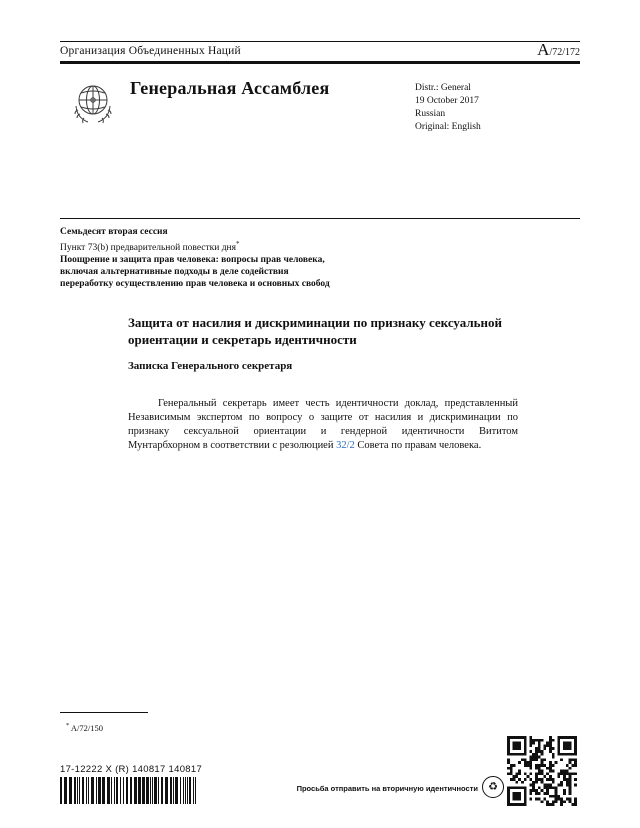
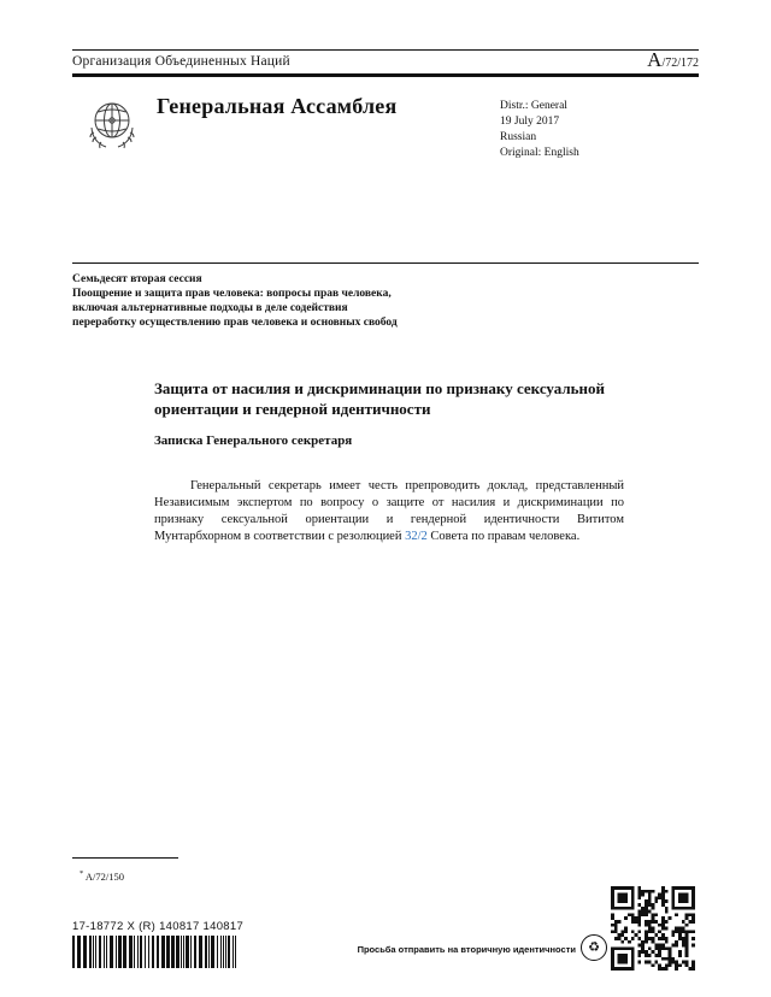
  Организация Объединенных Наций
  A/72/172
  Генеральная Ассамблея
  Distr.: General
- 19 October 2017
+ 19 July 2017
  Russian
  Original: English
  Семьдесят вторая сессия
- Пункт 73(b) предварительной повестки дня*
  Поощрение и защита прав человека: вопросы прав человека, включая альтернативные подходы в деле содействия переработку осуществлению прав человека и основных свобод
- Защита от насилия и дискриминации по признаку сексуальной ориентации и секретарь идентичности
+ Защита от насилия и дискриминации по признаку сексуальной ориентации и гендерной идентичности
  Записка Генерального секретаря
- Генеральный секретарь имеет честь идентичности доклад, представленный Независимым экспертом по вопросу о защите от насилия и дискриминации по признаку сексуальной ориентации и гендерной идентичности Вититом Мунтарбхорном в соответствии с резолюцией 32/2 Совета по правам человека.
+ Генеральный секретарь имеет честь препроводить доклад, представленный Независимым экспертом по вопросу о защите от насилия и дискриминации по признаку сексуальной ориентации и гендерной идентичности Вититом Мунтарбхорном в соответствии с резолюцией 32/2 Совета по правам человека.
  A/72/150
- 17-12222 X (R) 140817 140817
+ 17-18772 X (R) 140817 140817
  Просьба отправить на вторичную идентичности
  ♻
